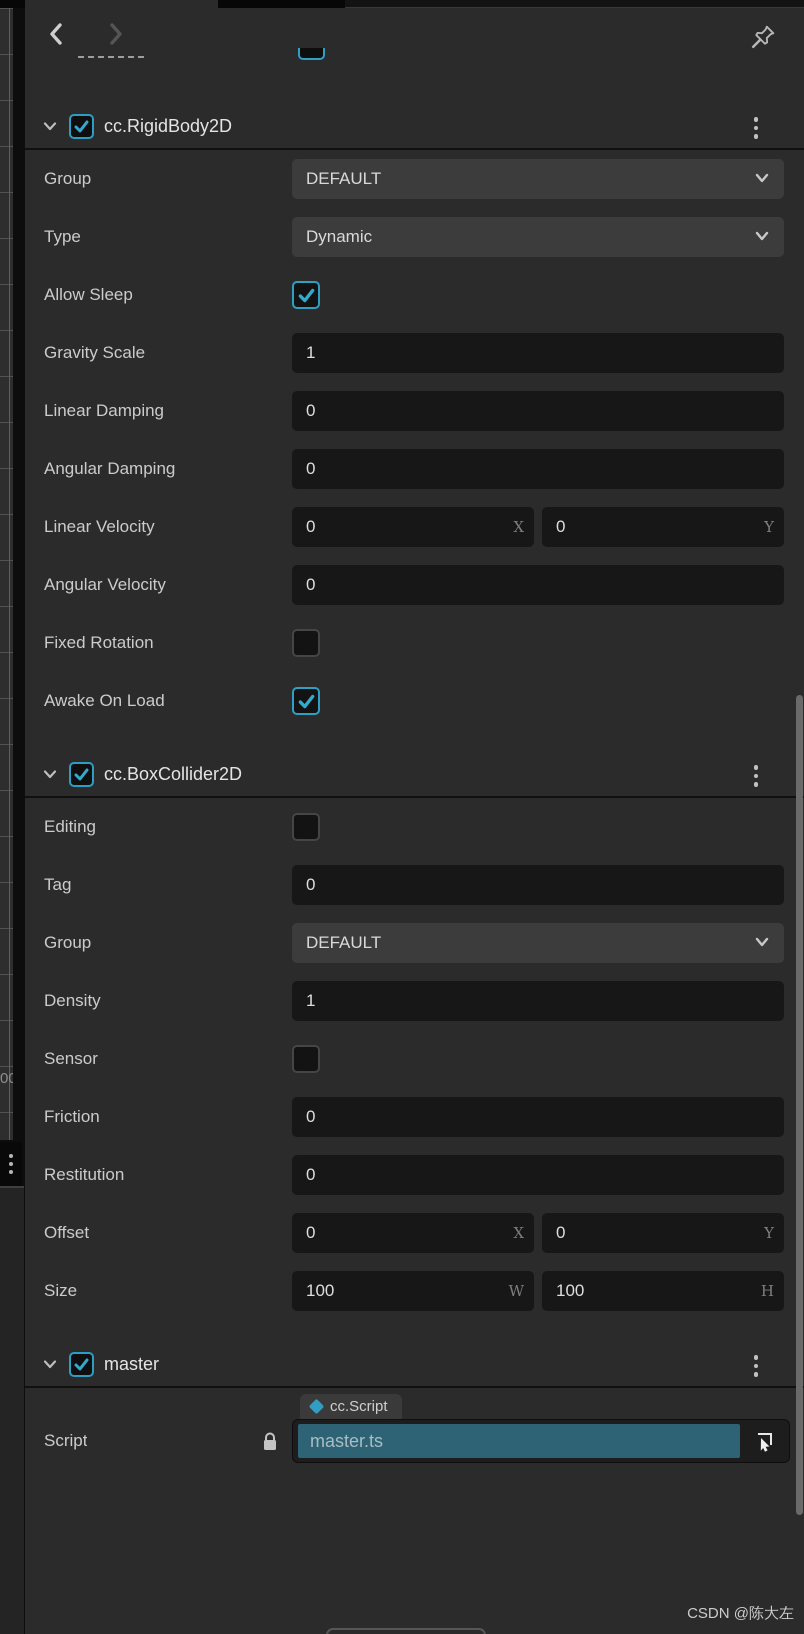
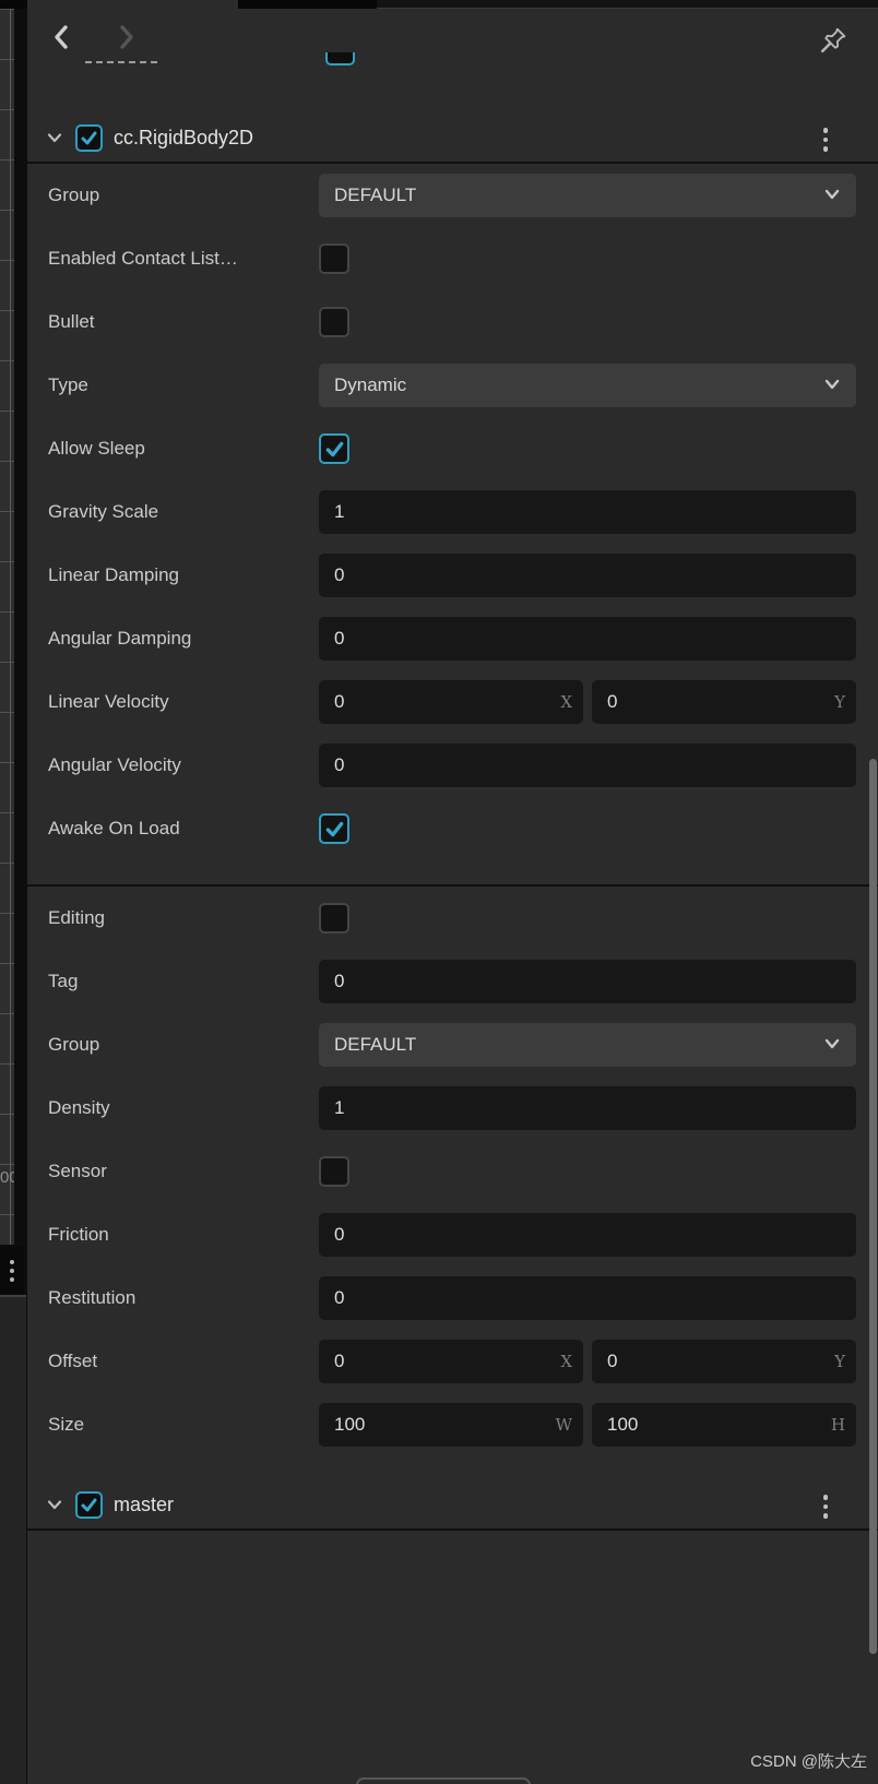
  00
  cc.RigidBody2D
  Group
  DEFAULT
+ Enabled Contact List…
+ Bullet
  Type
  Dynamic
  Allow Sleep
  Gravity Scale
  1
  Linear Damping
  0
  Angular Damping
  0
  Linear Velocity
  0
  X
  0
  Y
  Angular Velocity
  0
- Fixed Rotation
  Awake On Load
- cc.BoxCollider2D
  Editing
  Tag
  0
  Group
  DEFAULT
  Density
  1
  Sensor
  Friction
  0
  Restitution
  0
  Offset
  0
  X
  0
  Y
  Size
  100
  W
  100
  H
  master
- Script
- cc.Script
- master.ts
  CSDN @陈大左
